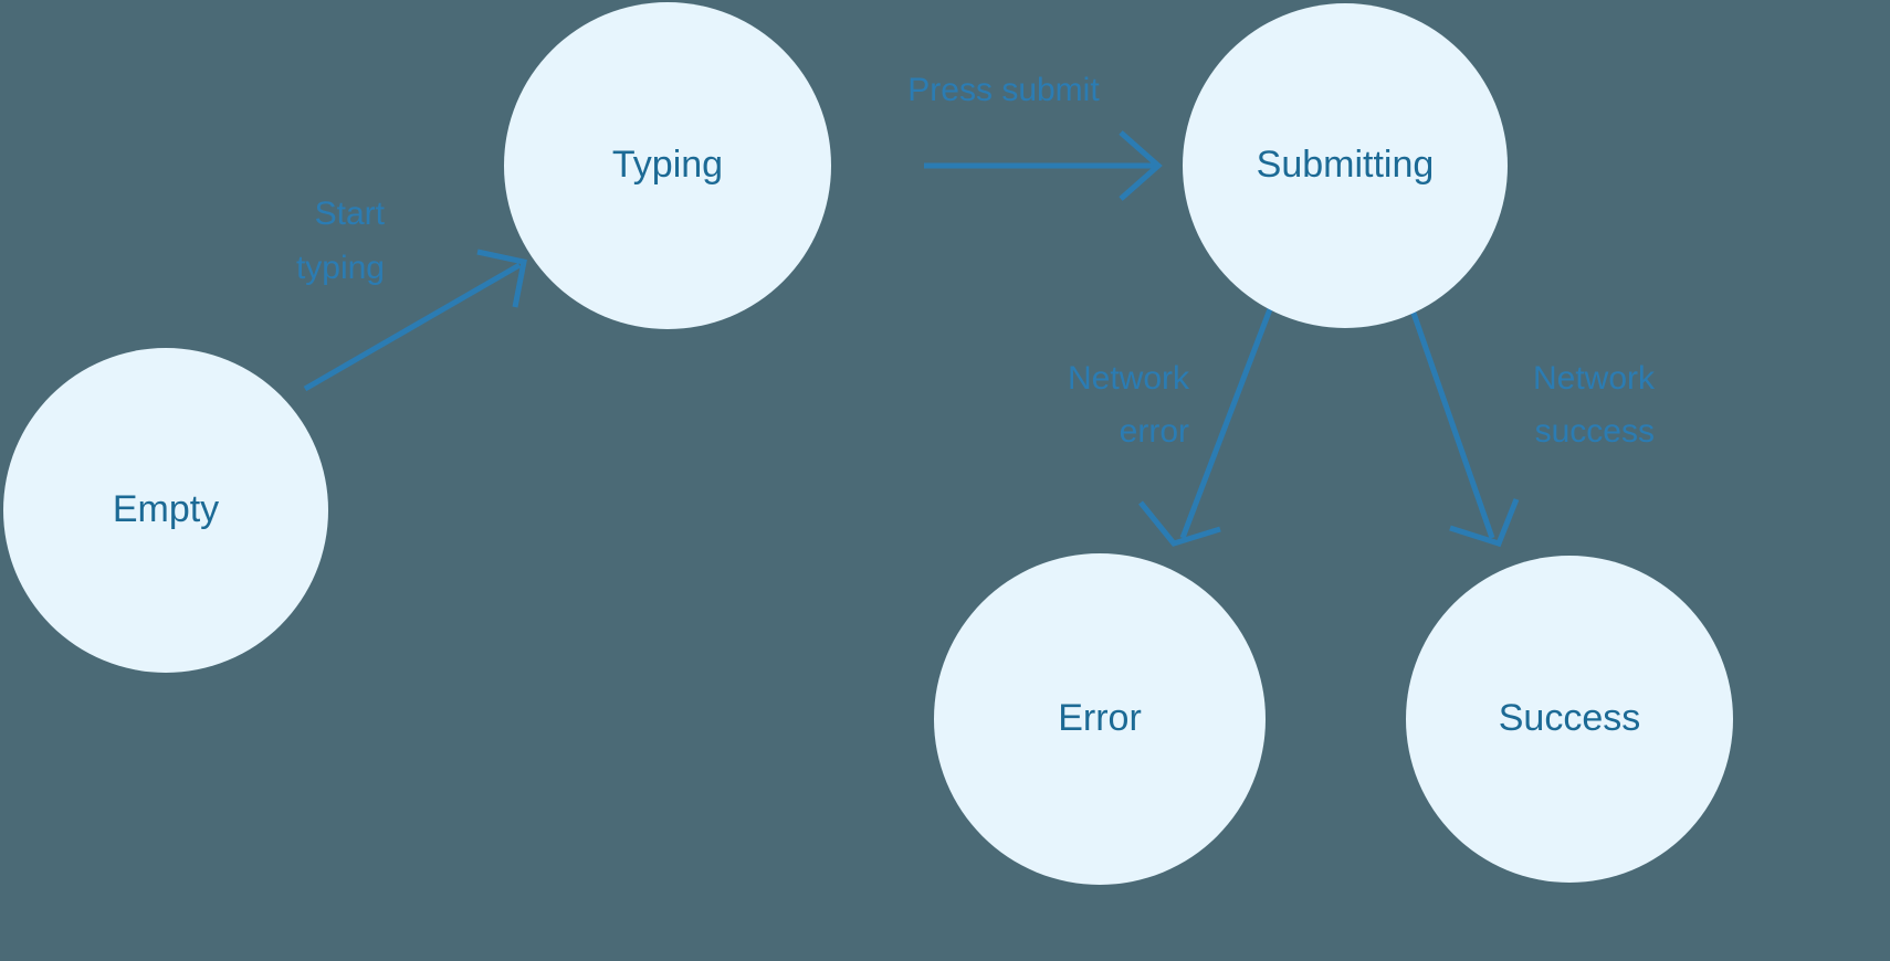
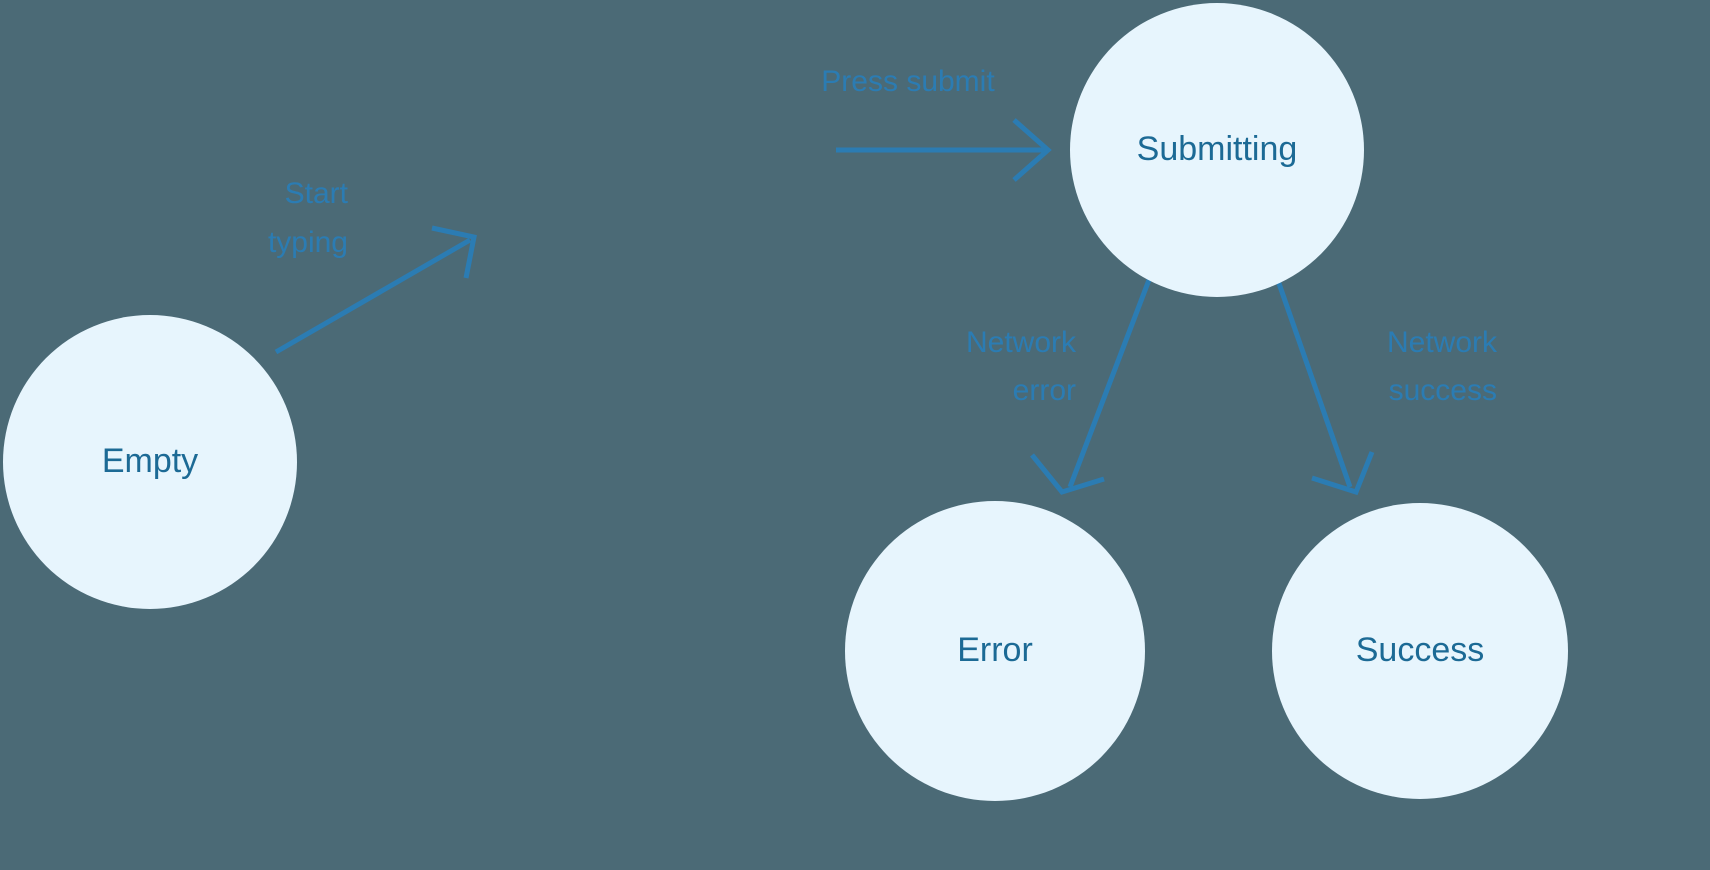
  Start
  typing
  Press submit
  Network
  error
  Network
  success
  Empty
- Typing
  Submitting
  Error
  Success
